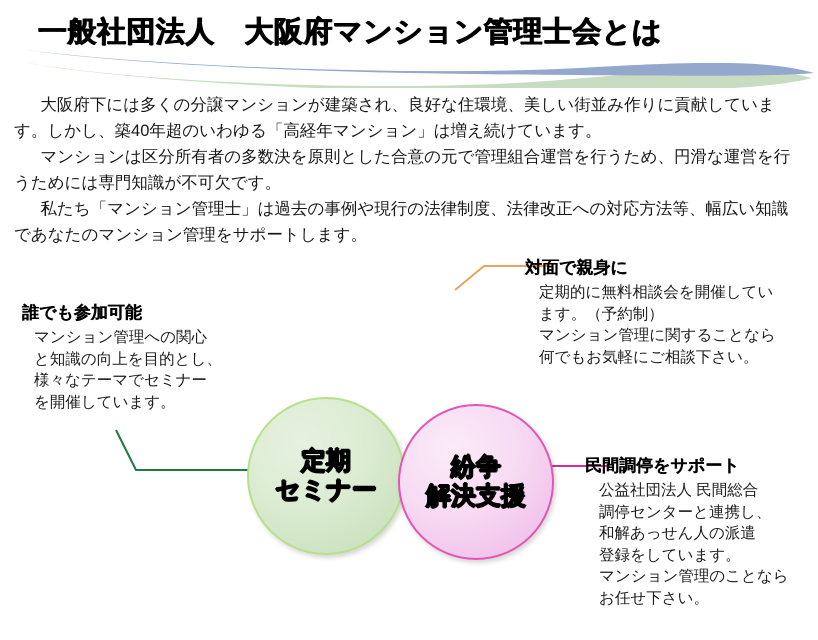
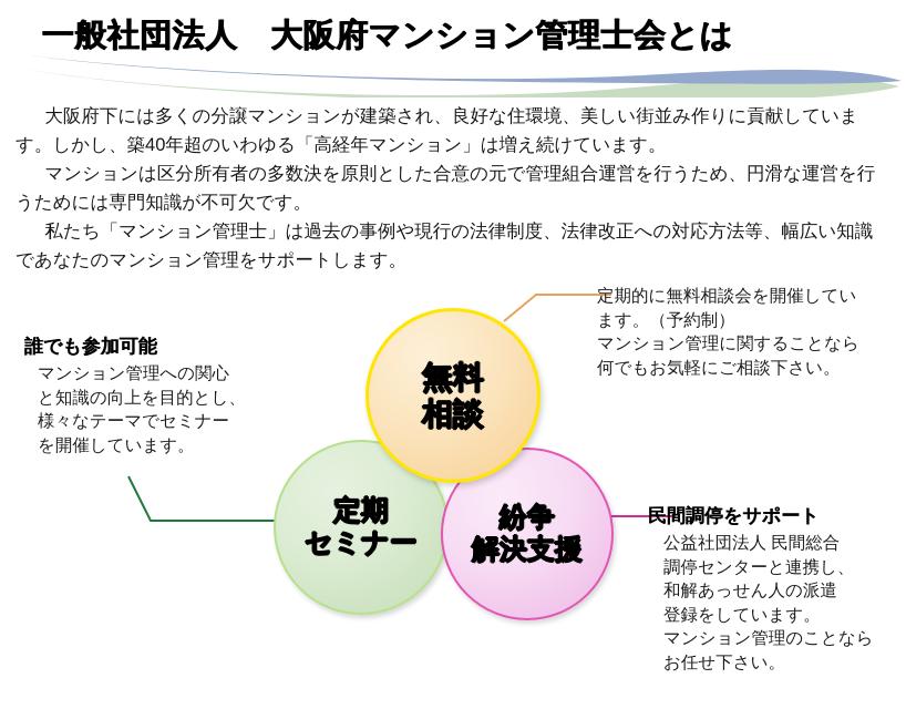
  一般社団法人 大阪府マンション管理士会とは
  大阪府下には多くの分譲マンションが建築され、良好な住環境、美しい街並み作りに貢献しています。しかし、築40年超のいわゆる「高経年マンション」は増え続けています。
  マンションは区分所有者の多数決を原則とした合意の元で管理組合運営を行うため、円滑な運営を行うためには専門知識が不可欠です。
  私たち「マンション管理士」は過去の事例や現行の法律制度、法律改正への対応方法等、幅広い知識であなたのマンション管理をサポートします。
  定期
  セミナー
  紛争
  解決支援
+ 無料
+ 相談
  誰でも参加可能
  マンション管理への関心
  と知識の向上を目的とし、
  様々なテーマでセミナー
  を開催しています。
- 対面で親身に
  定期的に無料相談会を開催してい
  ます。（予約制）
  マンション管理に関することなら
  何でもお気軽にご相談下さい。
  民間調停をサポート
  公益社団法人 民間総合
  調停センターと連携し、
  和解あっせん人の派遣
  登録をしています。
  マンション管理のことなら
  お任せ下さい。
